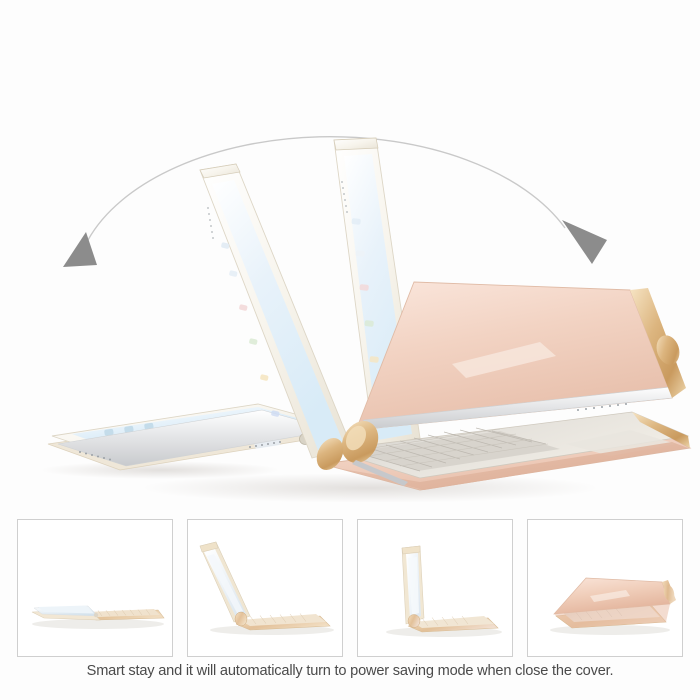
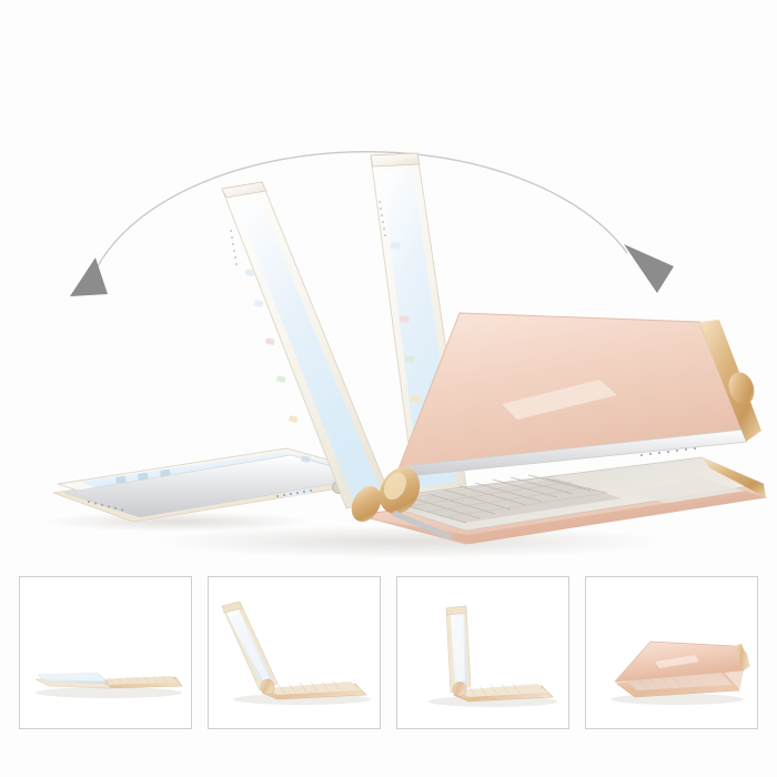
- Smart stay and it will automatically turn to power saving mode when close the cover.
